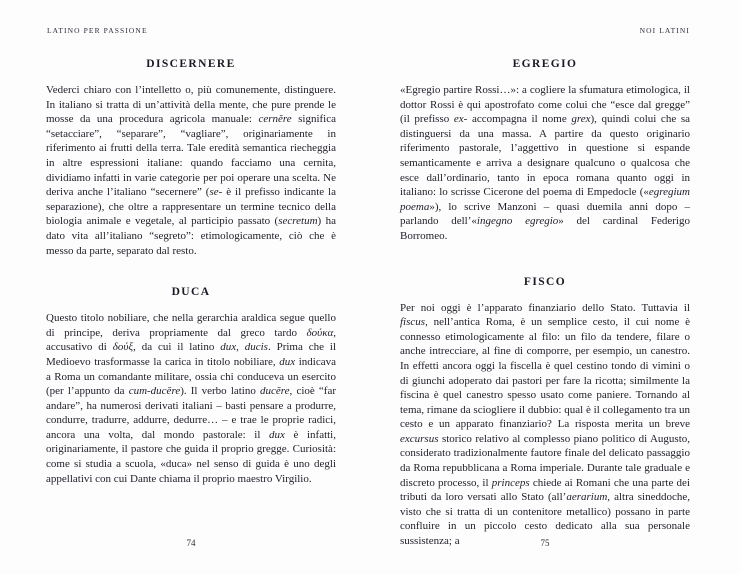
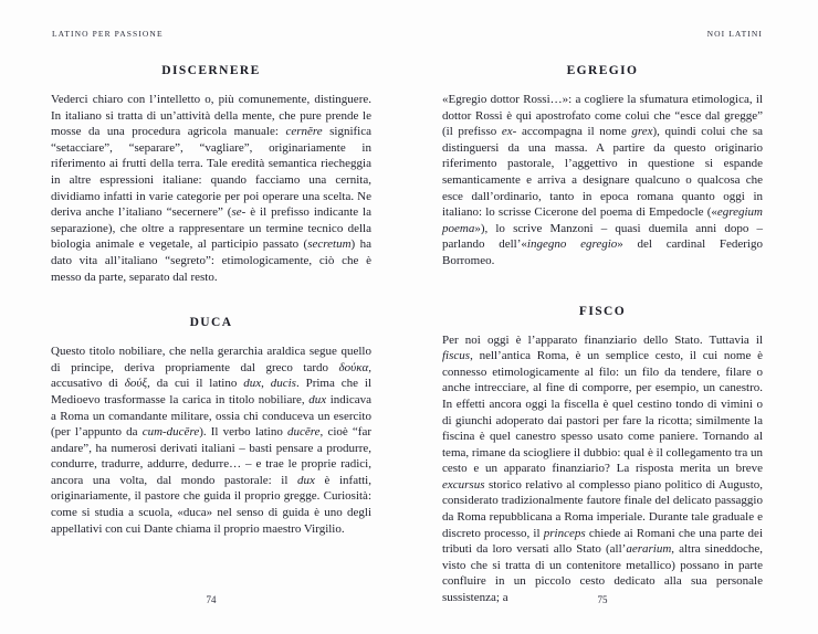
  LATINO PER PASSIONE
  DISCERNERE
  Vederci chiaro con l’intelletto o, più comunemente, distinguere. In italiano si tratta di un’attività della mente, che pure prende le mosse da una procedura agricola manuale: cernĕre significa “setacciare”, “separare”, “vagliare”, originariamente in riferimento ai frutti della terra. Tale eredità semantica riecheggia in altre espressioni italiane: quando facciamo una cernita, dividiamo infatti in varie categorie per poi operare una scelta. Ne deriva anche l’italiano “secernere” (se- è il prefisso indicante la separazione), che oltre a rappresentare un termine tecnico della biologia animale e vegetale, al participio passato (secretum) ha dato vita all’italiano “segreto”: etimologicamente, ciò che è messo da parte, separato dal resto.
  DUCA
  Questo titolo nobiliare, che nella gerarchia araldica segue quello di principe, deriva propriamente dal greco tardo δούκα, accusativo di δούξ, da cui il latino dux, ducis. Prima che il Medioevo trasformasse la carica in titolo nobiliare, dux indicava a Roma un comandante militare, ossia chi conduceva un esercito (per l’appunto da cum-ducĕre). Il verbo latino ducĕre, cioè “far andare”, ha numerosi derivati italiani – basti pensare a produrre, condurre, tradurre, addurre, dedurre… – e trae le proprie radici, ancora una volta, dal mondo pastorale: il dux è infatti, originariamente, il pastore che guida il proprio gregge. Curiosità: come si studia a scuola, «duca» nel senso di guida è uno degli appellativi con cui Dante chiama il proprio maestro Virgilio.
  74
  NOI LATINI
  EGREGIO
- «Egregio partire Rossi…»: a cogliere la sfumatura etimologica, il dottor Rossi è qui apostrofato come colui che “esce dal gregge” (il prefisso ex- accompagna il nome grex), quindi colui che sa distinguersi da una massa. A partire da questo originario riferimento pastorale, l’aggettivo in questione si espande semanticamente e arriva a designare qualcuno o qualcosa che esce dall’ordinario, tanto in epoca romana quanto oggi in italiano: lo scrisse Cicerone del poema di Empedocle («egregium poema»), lo scrive Manzoni – quasi duemila anni dopo – parlando dell’«ingegno egregio» del cardinal Federigo Borromeo.
+ «Egregio dottor Rossi…»: a cogliere la sfumatura etimologica, il dottor Rossi è qui apostrofato come colui che “esce dal gregge” (il prefisso ex- accompagna il nome grex), quindi colui che sa distinguersi da una massa. A partire da questo originario riferimento pastorale, l’aggettivo in questione si espande semanticamente e arriva a designare qualcuno o qualcosa che esce dall’ordinario, tanto in epoca romana quanto oggi in italiano: lo scrisse Cicerone del poema di Empedocle («egregium poema»), lo scrive Manzoni – quasi duemila anni dopo – parlando dell’«ingegno egregio» del cardinal Federigo Borromeo.
  FISCO
  Per noi oggi è l’apparato finanziario dello Stato. Tuttavia il fiscus, nell’antica Roma, è un semplice cesto, il cui nome è connesso etimologicamente al filo: un filo da tendere, filare o anche intrecciare, al fine di comporre, per esempio, un canestro. In effetti ancora oggi la fiscella è quel cestino tondo di vimini o di giunchi adoperato dai pastori per fare la ricotta; similmente la fiscina è quel canestro spesso usato come paniere. Tornando al tema, rimane da sciogliere il dubbio: qual è il collegamento tra un cesto e un apparato finanziario? La risposta merita un breve excursus storico relativo al complesso piano politico di Augusto, considerato tradizionalmente fautore finale del delicato passaggio da Roma repubblicana a Roma imperiale. Durante tale graduale e discreto processo, il princeps chiede ai Romani che una parte dei tributi da loro versati allo Stato (all’aerarium, altra sineddoche, visto che si tratta di un contenitore metallico) possano in parte confluire in un piccolo cesto dedicato alla sua personale sussistenza; a
  75
